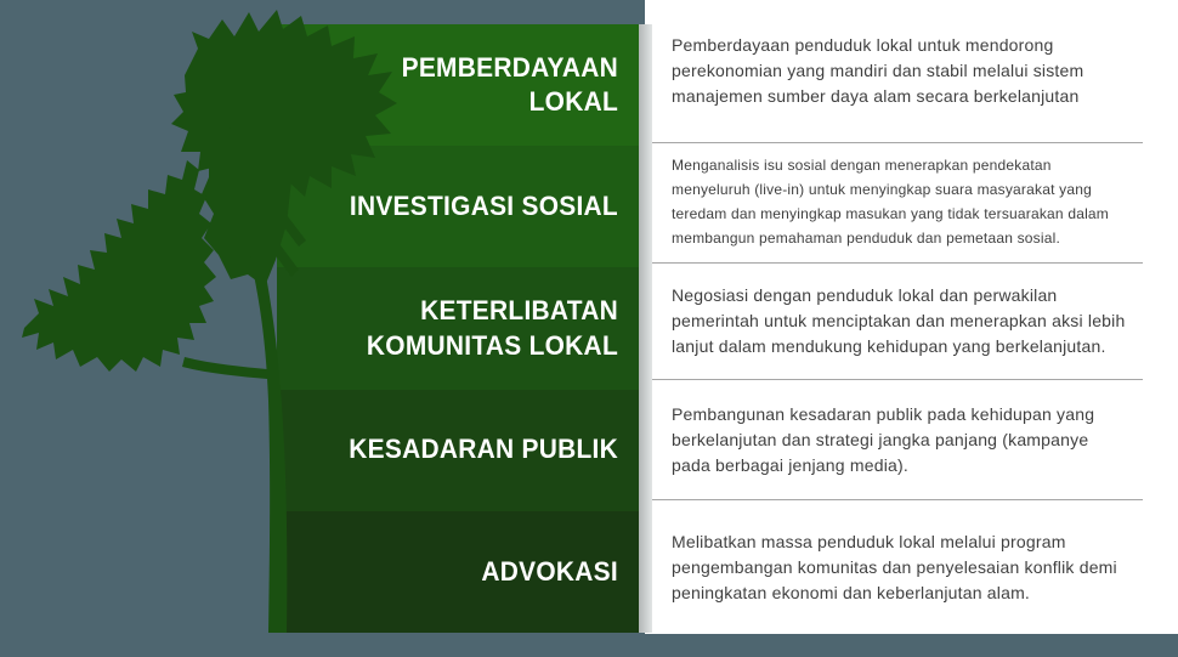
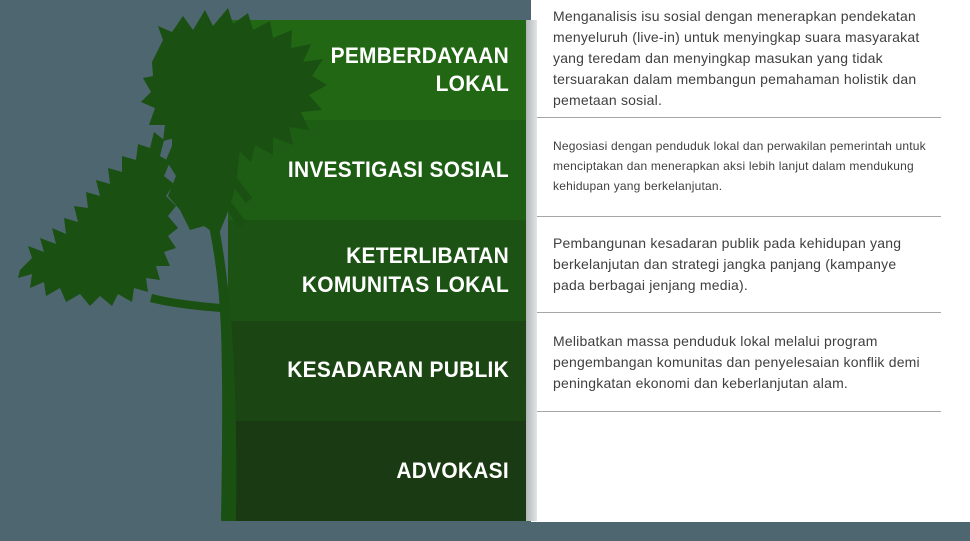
- Pemberdayaan penduduk lokal untuk mendorong perekonomian yang mandiri dan stabil melalui sistem manajemen sumber daya alam secara berkelanjutan
- Menganalisis isu sosial dengan menerapkan pendekatan menyeluruh (live-in) untuk menyingkap suara masyarakat yang teredam dan menyingkap masukan yang tidak tersuarakan dalam membangun pemahaman penduduk dan pemetaan sosial.
+ Menganalisis isu sosial dengan menerapkan pendekatan menyeluruh (live-in) untuk menyingkap suara masyarakat yang teredam dan menyingkap masukan yang tidak tersuarakan dalam membangun pemahaman holistik dan pemetaan sosial.
  Negosiasi dengan penduduk lokal dan perwakilan pemerintah untuk menciptakan dan menerapkan aksi lebih lanjut dalam mendukung kehidupan yang berkelanjutan.
  Pembangunan kesadaran publik pada kehidupan yang berkelanjutan dan strategi jangka panjang (kampanye pada berbagai jenjang media).
  Melibatkan massa penduduk lokal melalui program pengembangan komunitas dan penyelesaian konflik demi peningkatan ekonomi dan keberlanjutan alam.
  PEMBERDAYAAN LOKAL
  INVESTIGASI SOSIAL
  KETERLIBATAN KOMUNITAS LOKAL
  KESADARAN PUBLIK
  ADVOKASI
